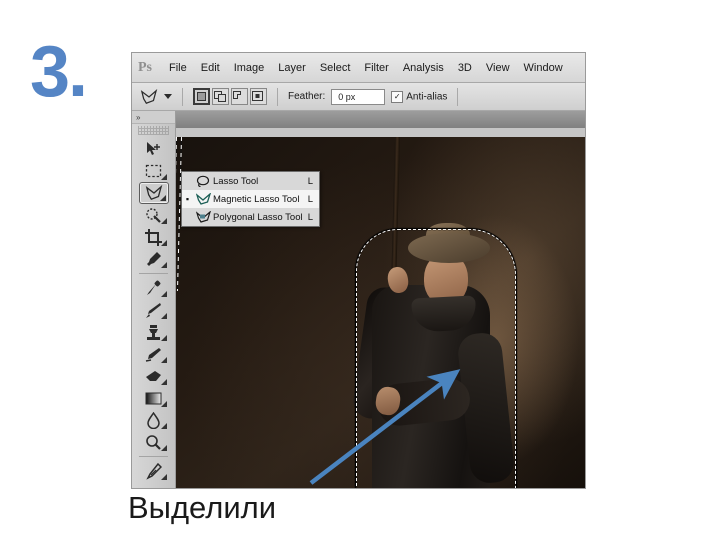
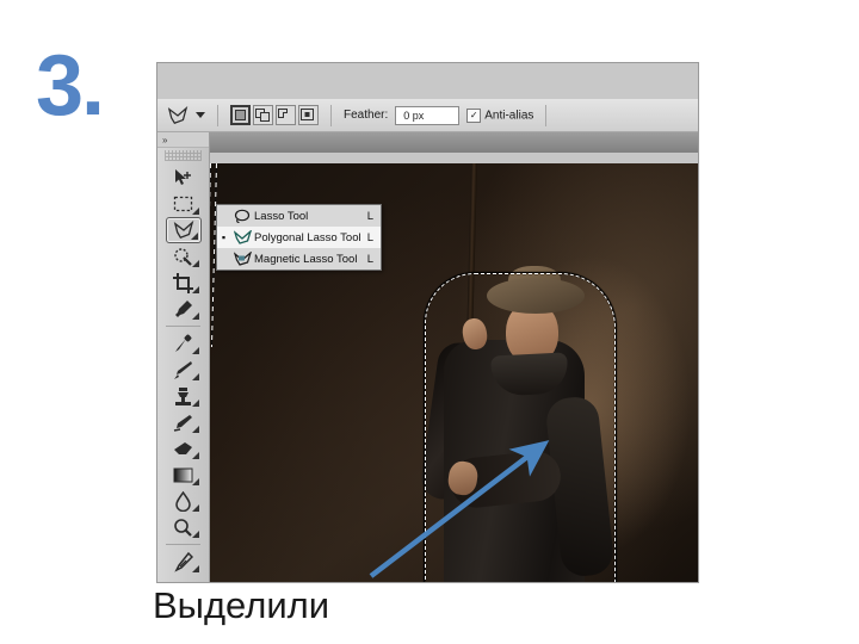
  3.
- Ps
- File
- Edit
- Image
- Layer
- Select
- Filter
- Analysis
- 3D
- View
- Window
  Feather:
  0 px
  ✓ Anti-alias
  »
  Lasso Tool
  L
  ▪
- Magnetic Lasso Tool
+ Polygonal Lasso Tool
  L
- Polygonal Lasso Tool
+ Magnetic Lasso Tool
  L
  Выделили
